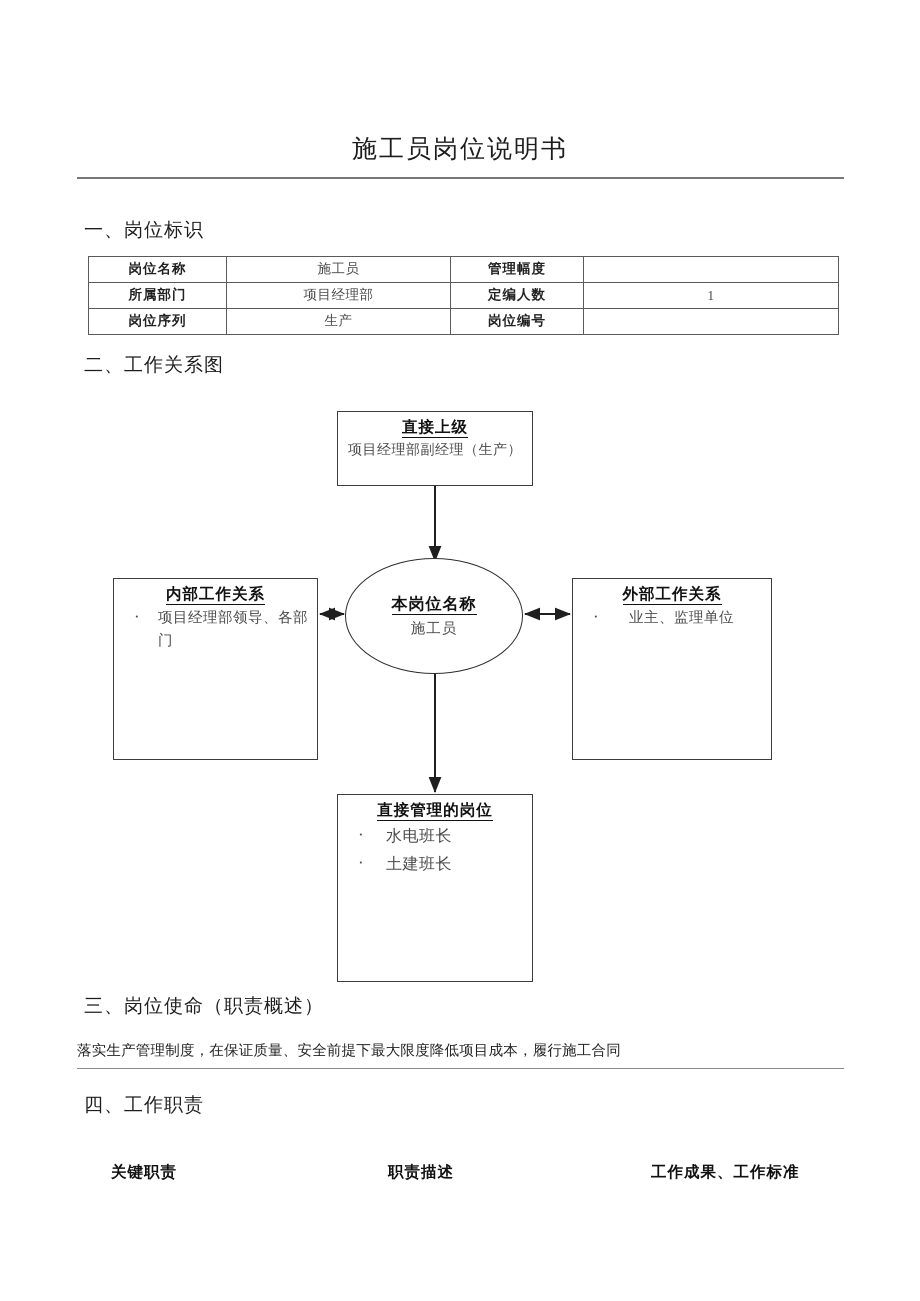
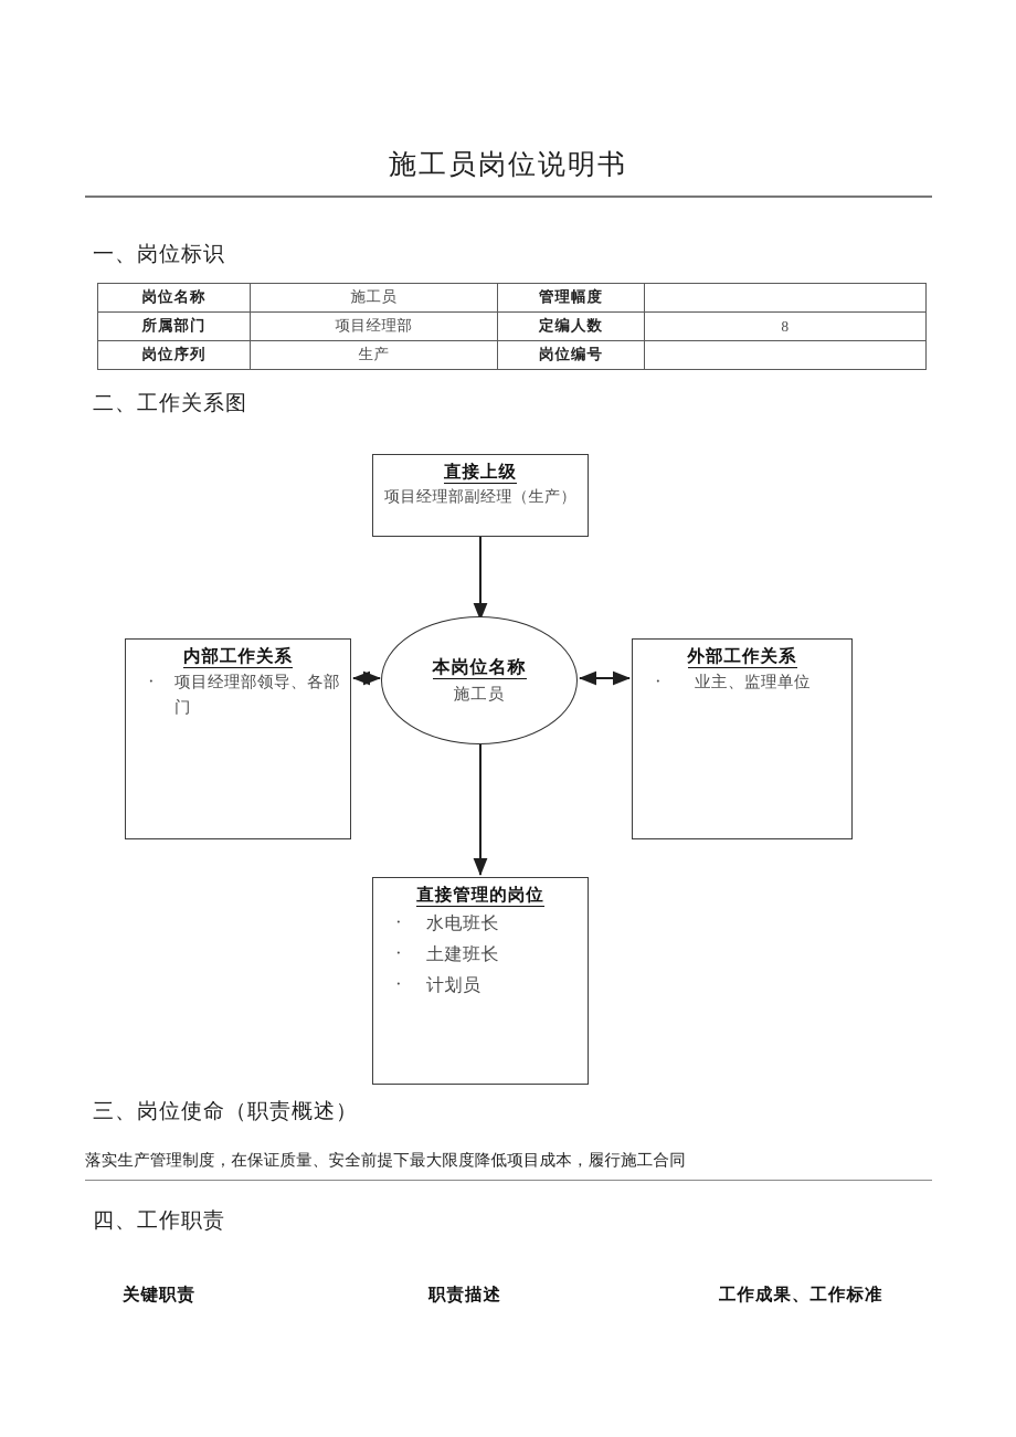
  施工员岗位说明书
  一、岗位标识
  岗位名称	施工员	管理幅度
- 所属部门	项目经理部	定编人数	1
+ 所属部门	项目经理部	定编人数	8
  岗位序列	生产	岗位编号
  二、工作关系图
  直接上级
  项目经理部副经理（生产）
  内部工作关系
  项目经理部领导、各部门
  外部工作关系
  业主、监理单位
  直接管理的岗位
  水电班长
  土建班长
+ 计划员
  本岗位名称
  施工员
  三、岗位使命（职责概述）
  落实生产管理制度，在保证质量、安全前提下最大限度降低项目成本，履行施工合同
  四、工作职责
  关键职责
  职责描述
  工作成果、工作标准
